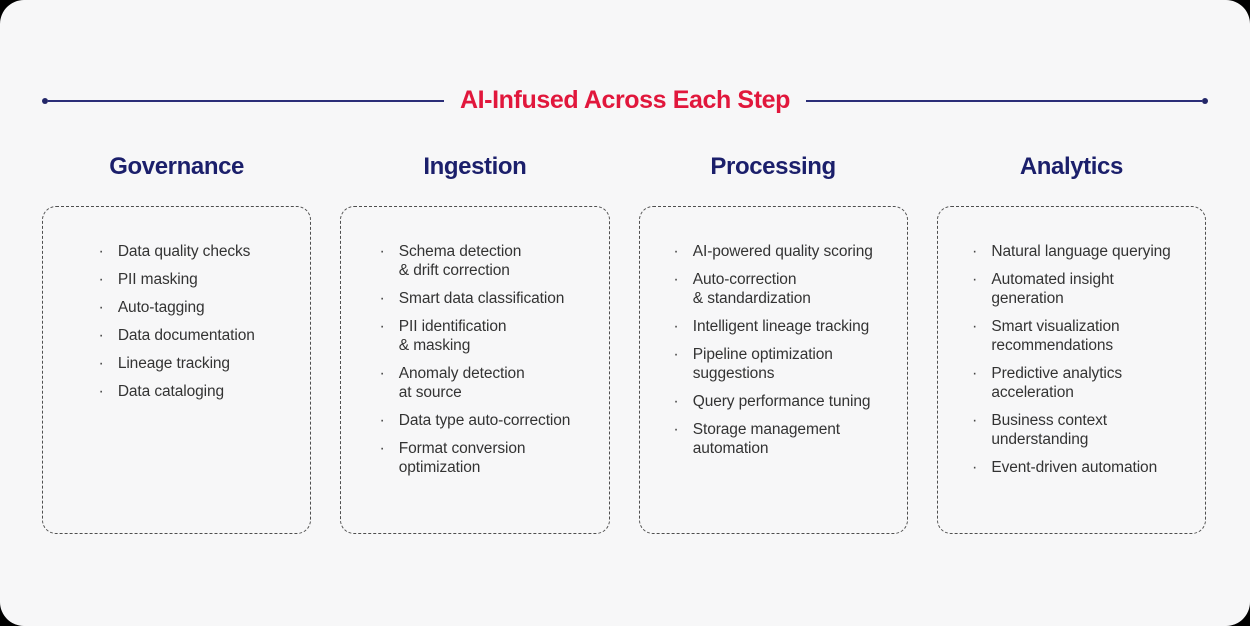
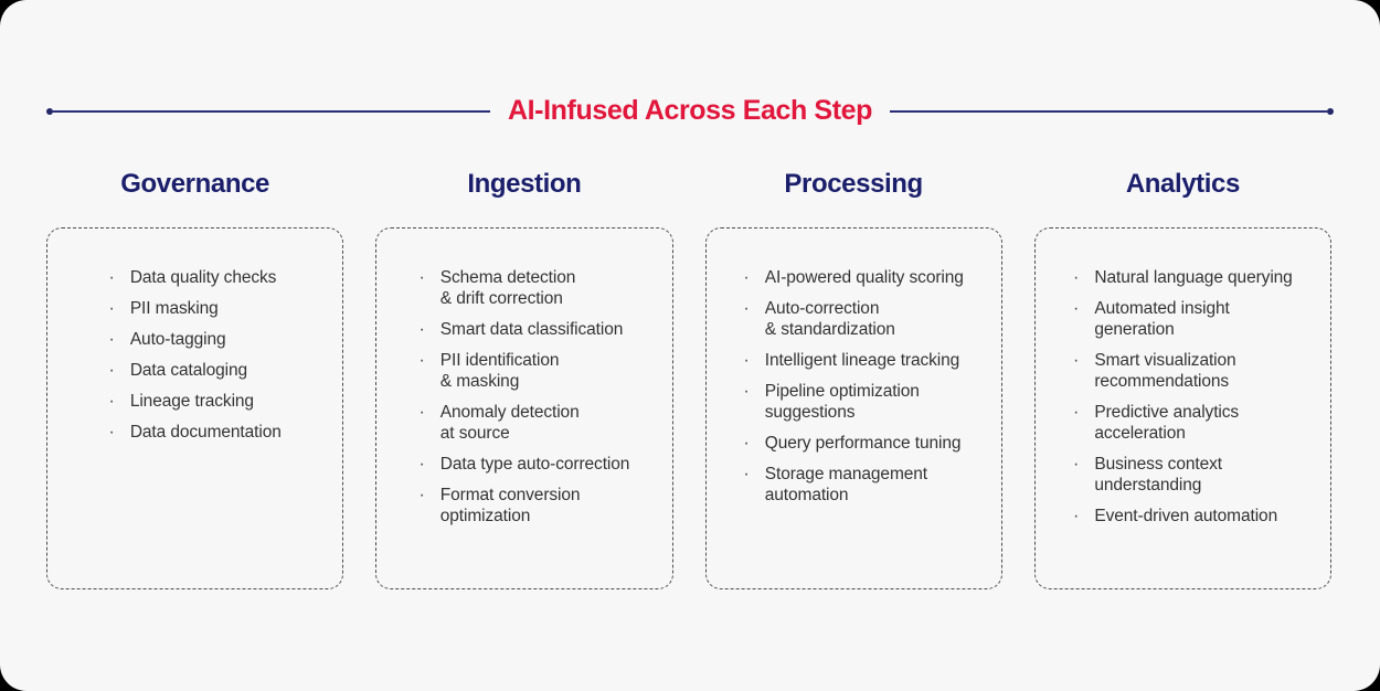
  AI-Infused Across Each Step
  Governance
  Ingestion
  Processing
  Analytics
  ·
  Data quality checks
  ·
  PII masking
  ·
  Auto-tagging
  ·
- Data documentation
+ Data cataloging
  ·
  Lineage tracking
  ·
- Data cataloging
+ Data documentation
  ·
  Schema detection
  & drift correction
  ·
  Smart data classification
  ·
  PII identification
  & masking
  ·
  Anomaly detection
  at source
  ·
  Data type auto-correction
  ·
  Format conversion
  optimization
  ·
  AI-powered quality scoring
  ·
  Auto-correction
  & standardization
  ·
  Intelligent lineage tracking
  ·
  Pipeline optimization
  suggestions
  ·
  Query performance tuning
  ·
  Storage management
  automation
  ·
  Natural language querying
  ·
  Automated insight
  generation
  ·
  Smart visualization
  recommendations
  ·
  Predictive analytics
  acceleration
  ·
  Business context
  understanding
  ·
  Event-driven automation
